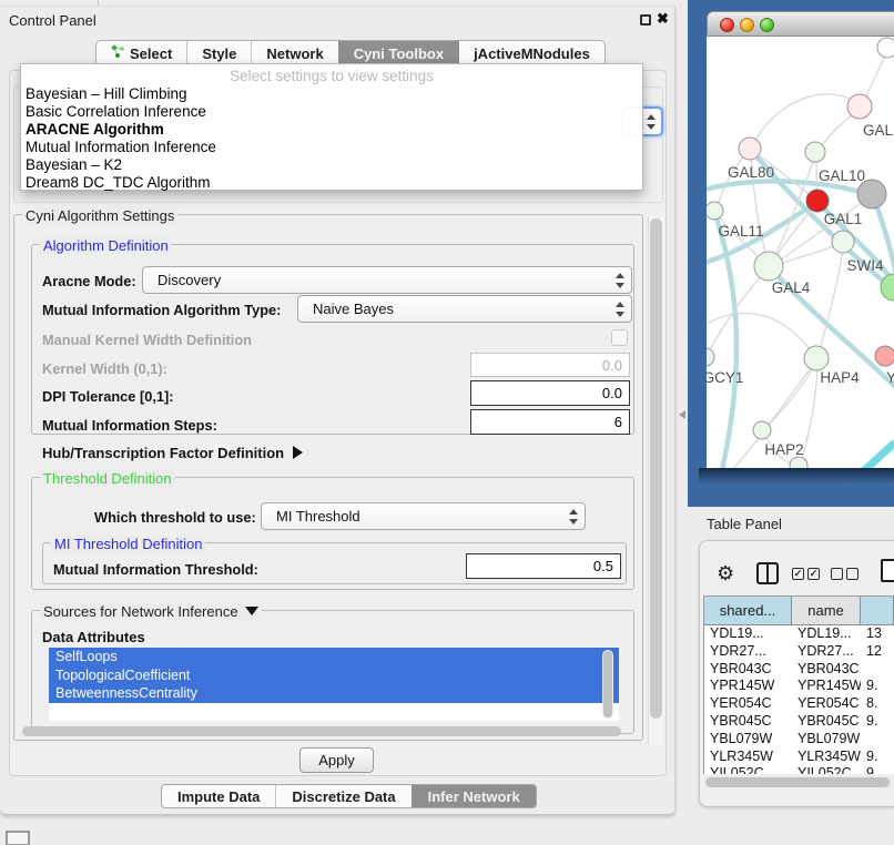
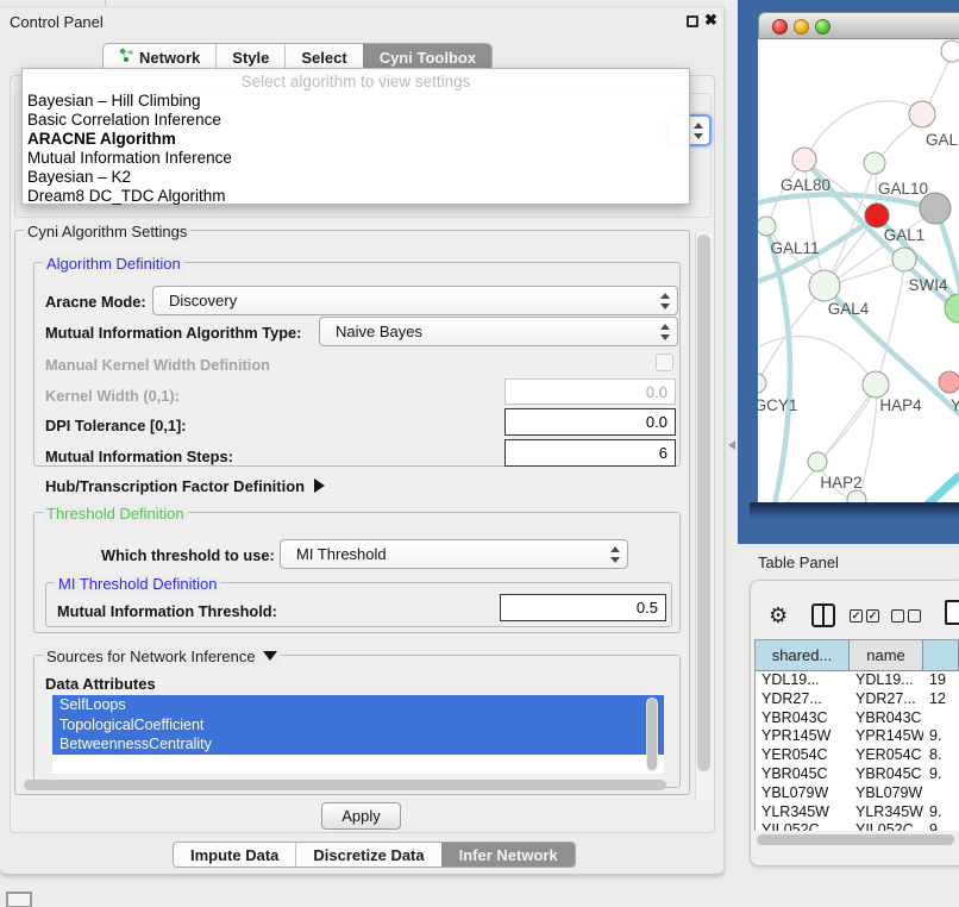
  Control Panel
  ✖
- Select
+ Network
  Style
- Network
+ Select
  Cyni Toolbox
- jActiveMNodules
- Select settings to view settings
+ Select algorithm to view settings
  Bayesian – Hill Climbing
  Basic Correlation Inference
  ARACNE Algorithm
  Mutual Information Inference
  Bayesian – K2
  Dream8 DC_TDC Algorithm
  Cyni Algorithm Settings
  Algorithm Definition
  Aracne Mode:
  Discovery
  Mutual Information Algorithm Type:
  Naive Bayes
  Manual Kernel Width Definition
  Kernel Width (0,1):
  0.0
  DPI Tolerance [0,1]:
  0.0
  Mutual Information Steps:
  6
  Hub/Transcription Factor Definition
  Threshold Definition
  Which threshold to use:
  MI Threshold
  MI Threshold Definition
  Mutual Information Threshold:
  0.5
  Sources for Network Inference
  Data Attributes
  SelfLoops
  TopologicalCoefficient
  BetweennessCentrality
  Apply
  Impute Data
  Discretize Data
  Infer Network
  GAL
  GAL80
  GAL10
  GAL11
  GAL1
  SWI4
  GAL4
  GCY1
  HAP4
  Y
  HAP2
  Table Panel
  ⚙
  ✓
  ✓
  shared...
  name
  YDL19...
  YDL19...
- 13
+ 19
  YDR27...
  YDR27...
  12
  YBR043C
  YBR043C
  YPR145W
  YPR145W
  9.
  YER054C
  YER054C
  8.
  YBR045C
  YBR045C
  9.
  YBL079W
  YBL079W
  YLR345W
  YLR345W
  9.
  YIL052C
  YIL052C
  9
